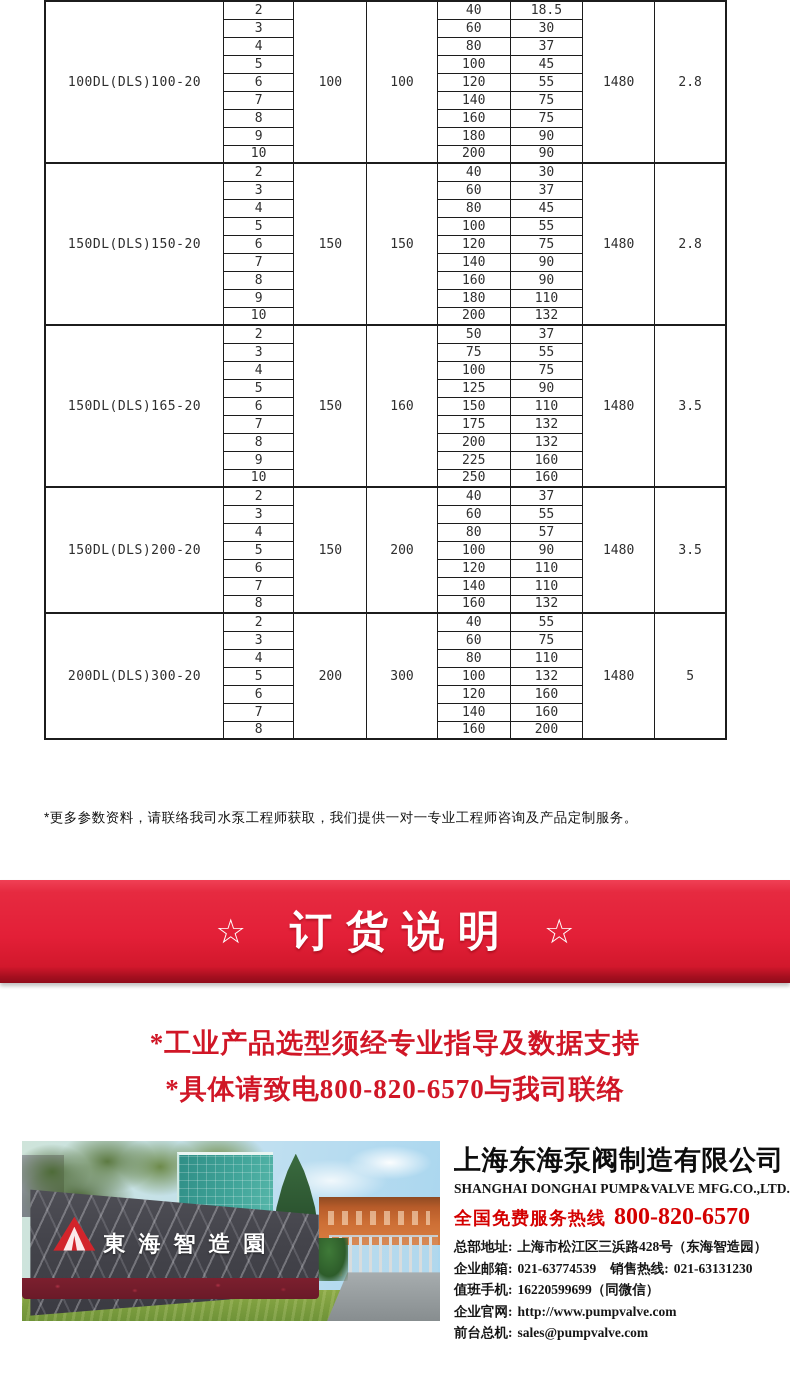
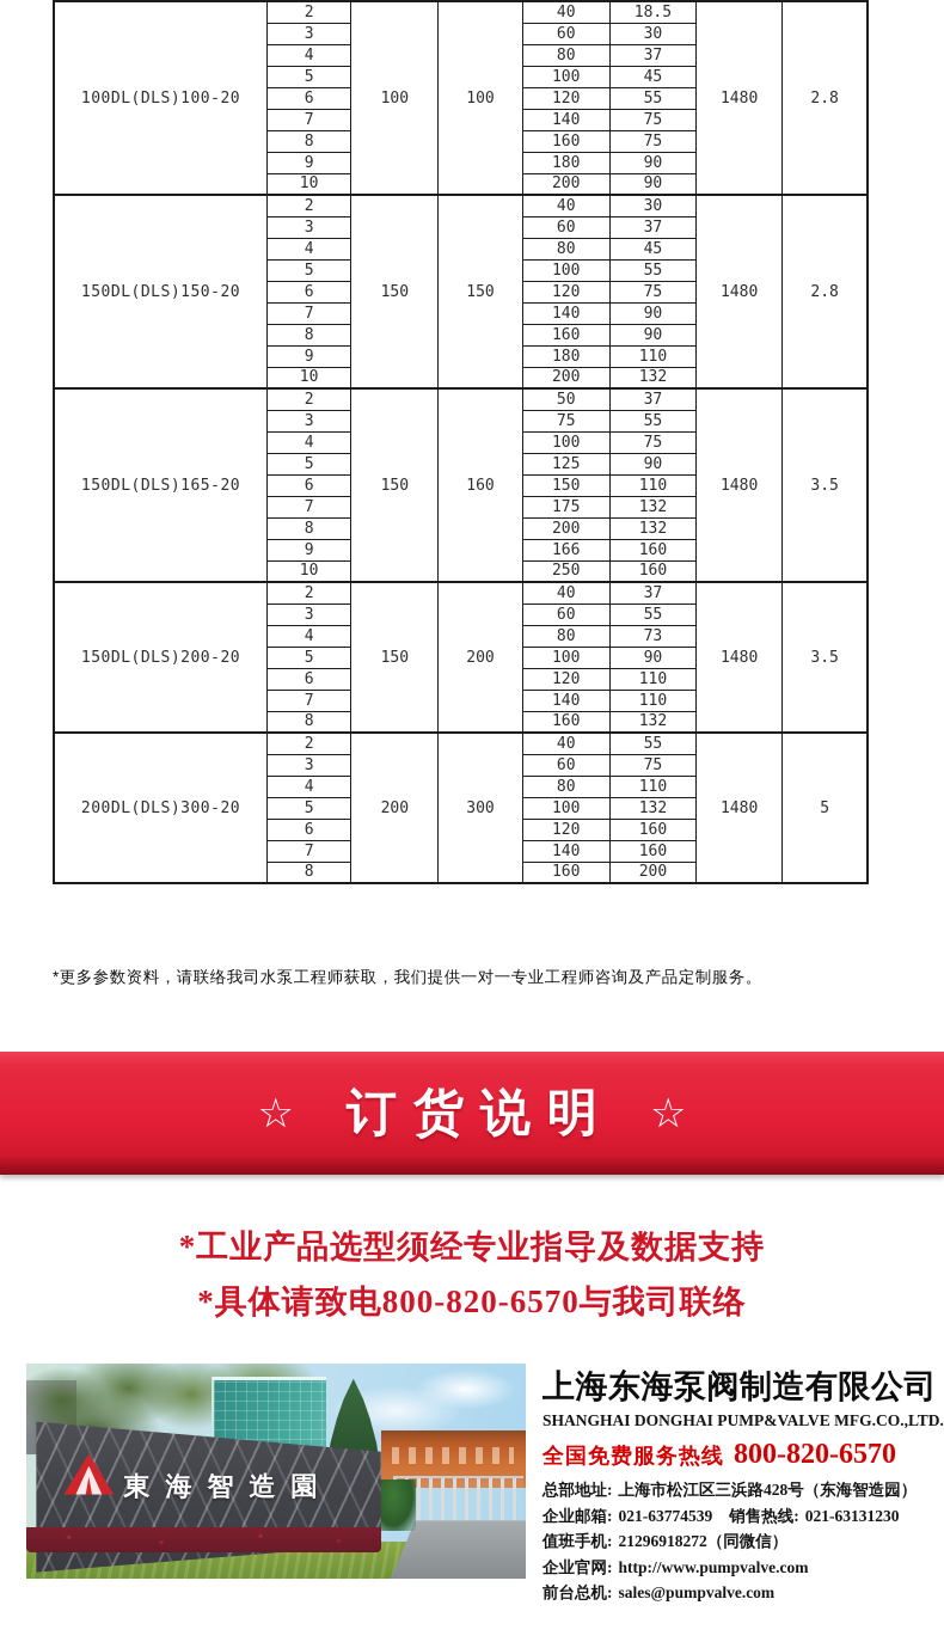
  100DL(DLS)100-20	2	100	100	40	18.5	1480	2.8
  3	60	30
  4	80	37
  5	100	45
  6	120	55
  7	140	75
  8	160	75
  9	180	90
  10	200	90
  150DL(DLS)150-20	2	150	150	40	30	1480	2.8
  3	60	37
  4	80	45
  5	100	55
  6	120	75
  7	140	90
  8	160	90
  9	180	110
  10	200	132
  150DL(DLS)165-20	2	150	160	50	37	1480	3.5
  3	75	55
  4	100	75
  5	125	90
  6	150	110
  7	175	132
  8	200	132
- 9	225	160
+ 9	166	160
  10	250	160
  150DL(DLS)200-20	2	150	200	40	37	1480	3.5
  3	60	55
- 4	80	57
+ 4	80	73
  5	100	90
  6	120	110
  7	140	110
  8	160	132
  200DL(DLS)300-20	2	200	300	40	55	1480	5
  3	60	75
  4	80	110
  5	100	132
  6	120	160
  7	140	160
  8	160	200
  *更多参数资料，请联络我司水泵工程师获取，我们提供一对一专业工程师咨询及产品定制服务。
  ☆
  订货说明
  ☆
  *工业产品选型须经专业指导及数据支持
  *具体请致电800-820-6570与我司联络
  東海智造園
  上海东海泵阀制造有限公司
  SHANGHAI DONGHAI PUMP&VALVE MFG.CO.,LTD.
  全国免费服务热线 800-820-6570
  总部地址: 上海市松江区三浜路428号（东海智造园）
  企业邮箱: 021-63774539 销售热线: 021-63131230
- 值班手机: 16220599699（同微信）
+ 值班手机: 21296918272（同微信）
  企业官网: http://www.pumpvalve.com
  前台总机: sales@pumpvalve.com
